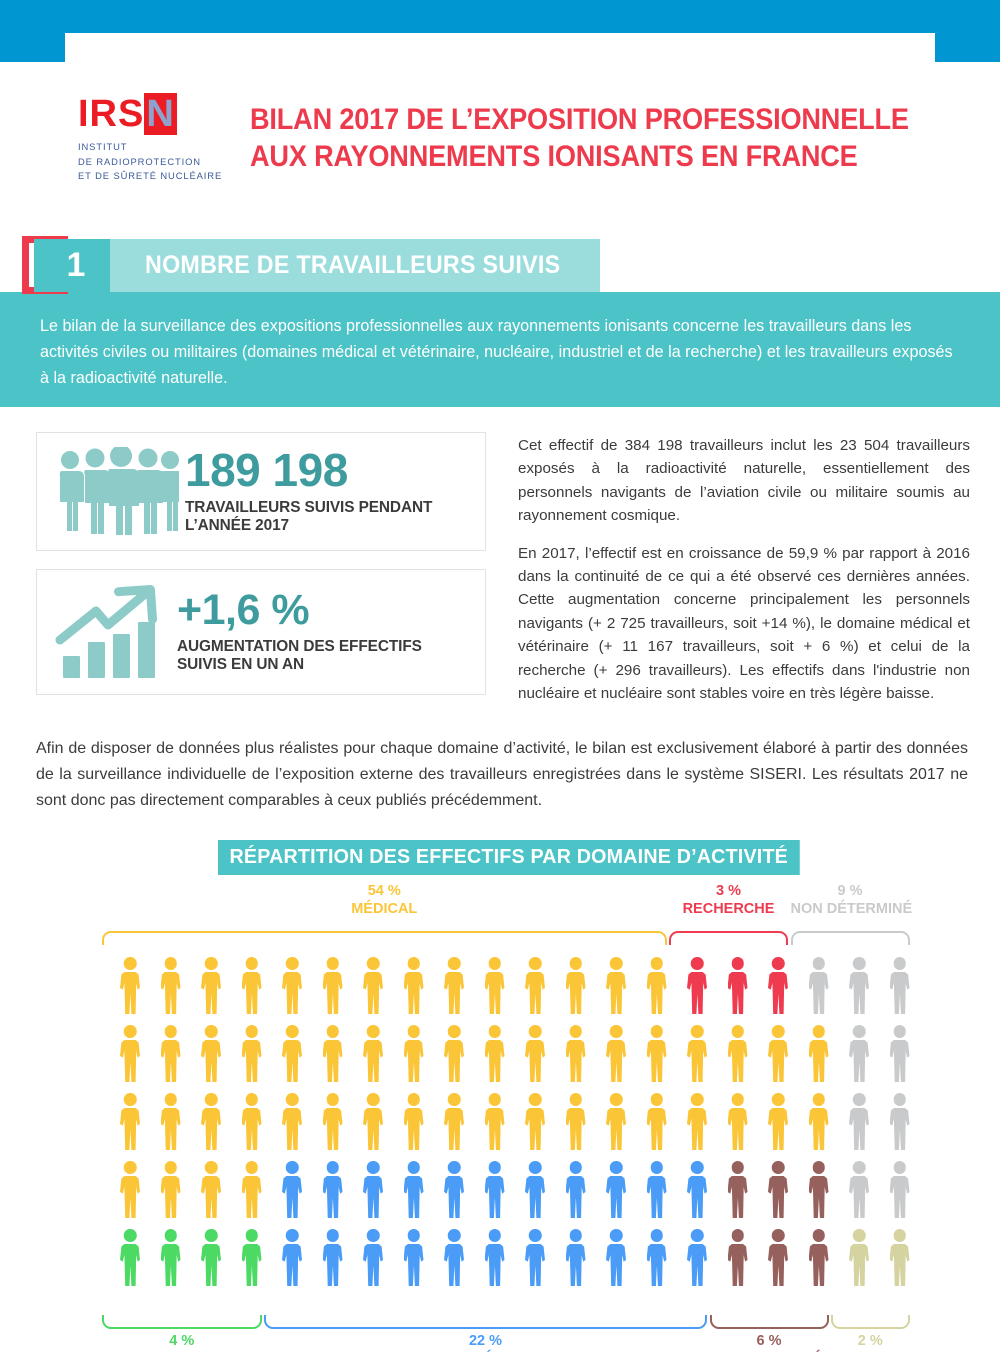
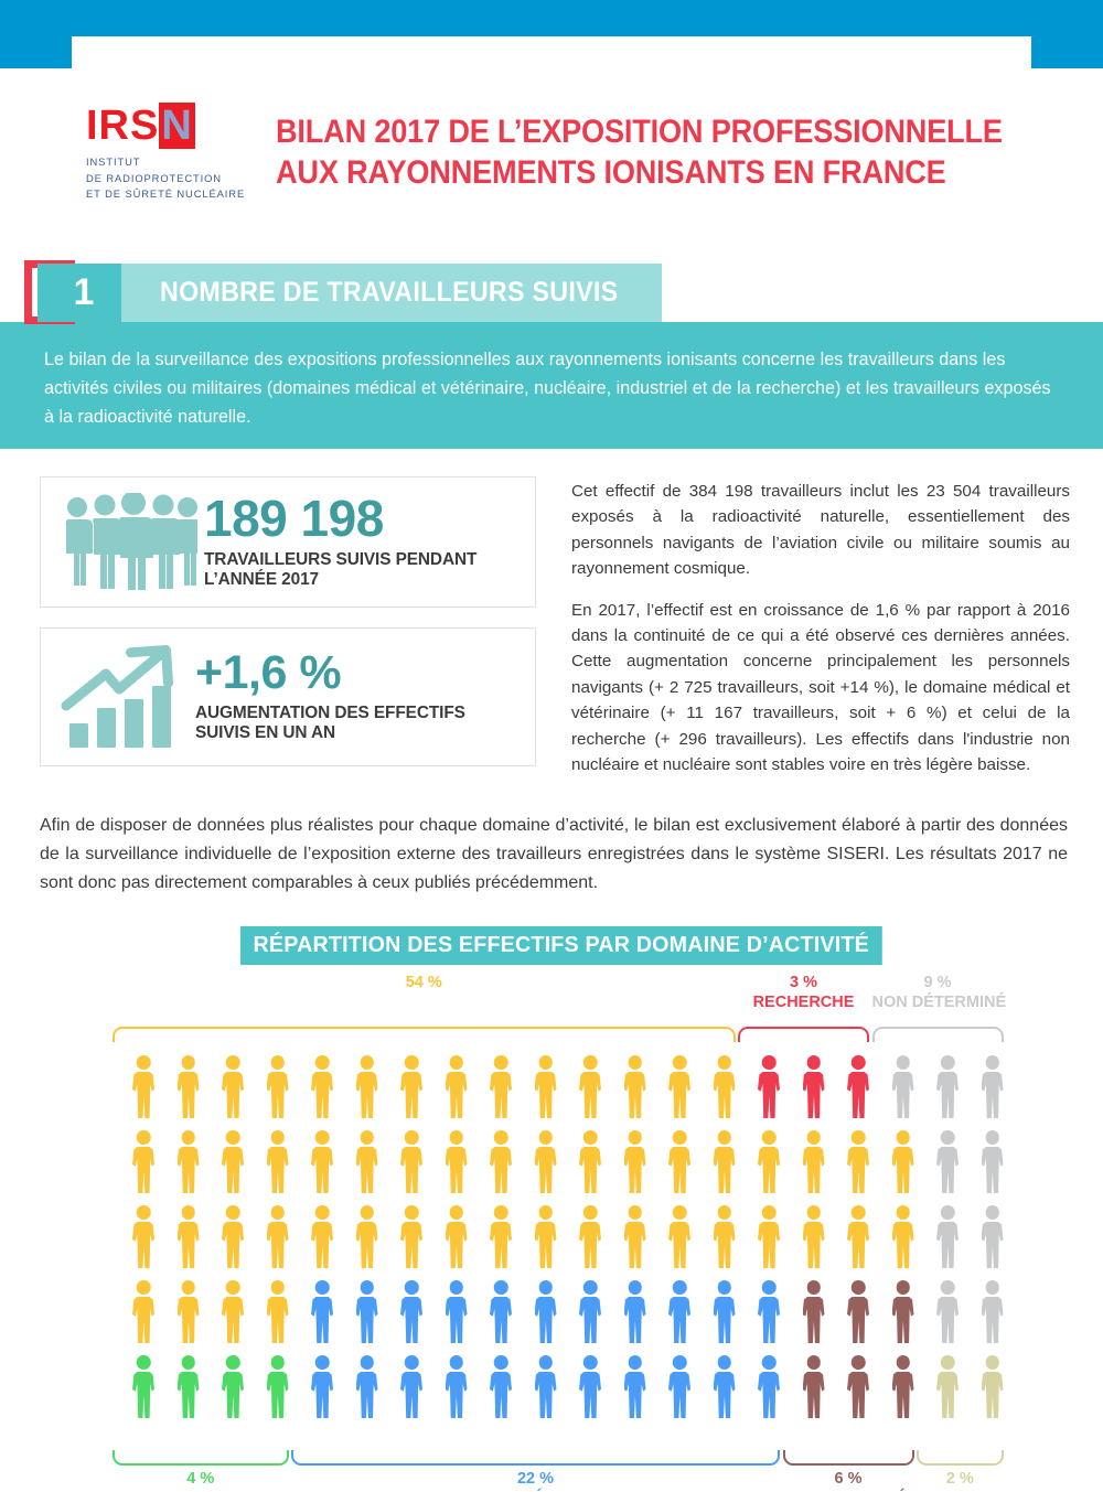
  IRSN
  INSTITUT
  DE RADIOPROTECTION
  ET DE SÛRETÉ NUCLÉAIRE
  BILAN 2017 DE L’EXPOSITION PROFESSIONNELLE
  AUX RAYONNEMENTS IONISANTS EN FRANCE
  1
  NOMBRE DE TRAVAILLEURS SUIVIS
  Le bilan de la surveillance des expositions professionnelles aux rayonnements ionisants concerne les travailleurs dans les activités civiles ou militaires (domaines médical et vétérinaire, nucléaire, industriel et de la recherche) et les travailleurs exposés à la radioactivité naturelle.
  189 198
  TRAVAILLEURS SUIVIS PENDANT L’ANNÉE 2017
  +1,6 %
  AUGMENTATION DES EFFECTIFS SUIVIS EN UN AN
  Cet effectif de 384 198 travailleurs inclut les 23 504 travailleurs exposés à la radioactivité naturelle, essentiellement des personnels navigants de l’aviation civile ou militaire soumis au rayonnement cosmique.
- En 2017, l’effectif est en croissance de 59,9 % par rapport à 2016 dans la continuité de ce qui a été observé ces dernières années. Cette augmentation concerne principalement les personnels navigants (+ 2 725 travailleurs, soit +14 %), le domaine médical et vétérinaire (+ 11 167 travailleurs, soit + 6 %) et celui de la recherche (+ 296 travailleurs). Les effectifs dans l'industrie non nucléaire et nucléaire sont stables voire en très légère baisse.
+ En 2017, l’effectif est en croissance de 1,6 % par rapport à 2016 dans la continuité de ce qui a été observé ces dernières années. Cette augmentation concerne principalement les personnels navigants (+ 2 725 travailleurs, soit +14 %), le domaine médical et vétérinaire (+ 11 167 travailleurs, soit + 6 %) et celui de la recherche (+ 296 travailleurs). Les effectifs dans l'industrie non nucléaire et nucléaire sont stables voire en très légère baisse.
  Afin de disposer de données plus réalistes pour chaque domaine d’activité, le bilan est exclusivement élaboré à partir des données de la surveillance individuelle de l’exposition externe des travailleurs enregistrées dans le système SISERI. Les résultats 2017 ne sont donc pas directement comparables à ceux publiés précédemment.
  RÉPARTITION DES EFFECTIFS PAR DOMAINE D’ACTIVITÉ
  54 %
- MÉDICAL
  3 %
  RECHERCHE
  9 %
  NON DÉTERMINÉ
  4 %
  22 %
  6 %
  2 %
